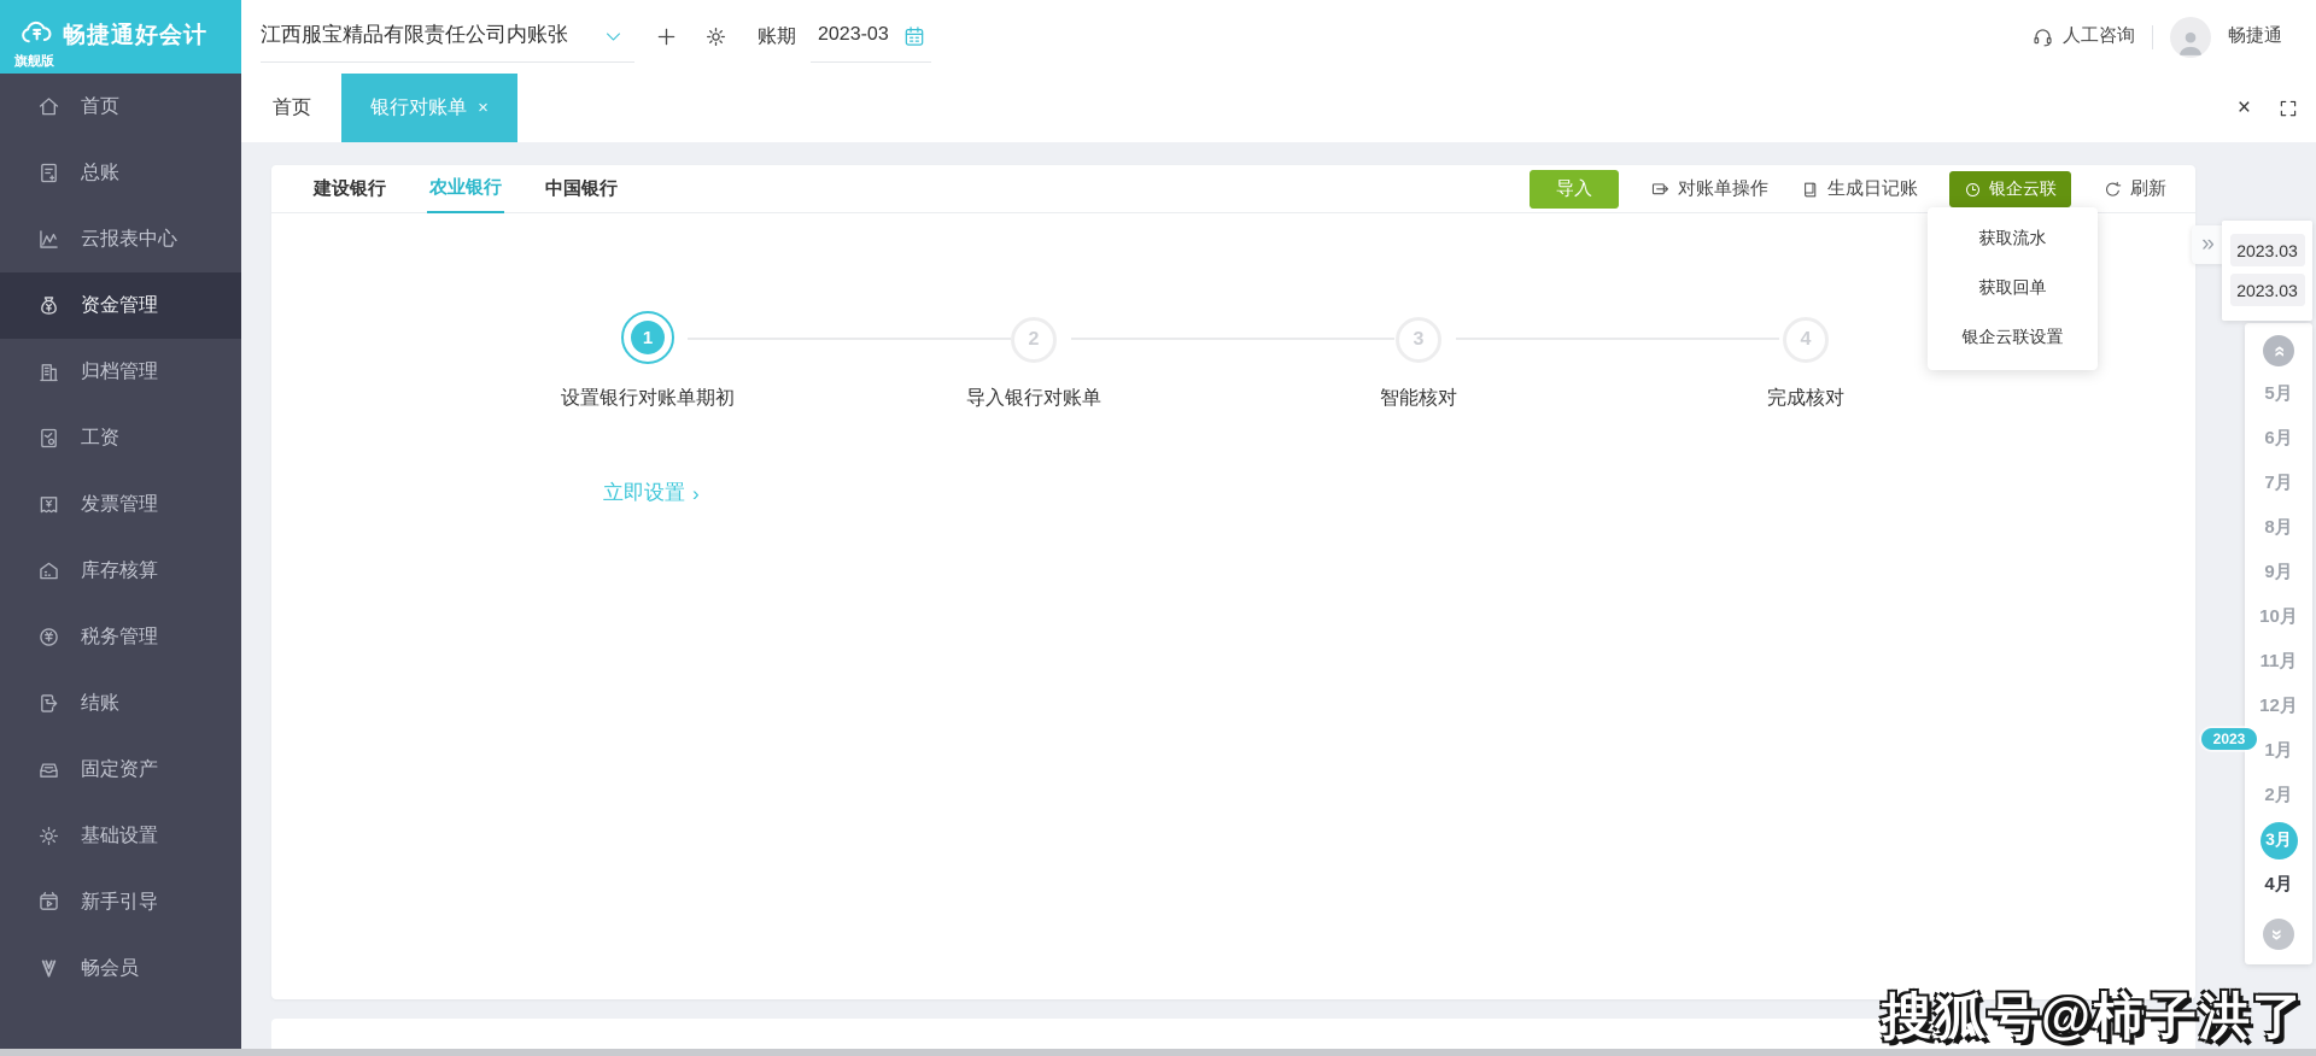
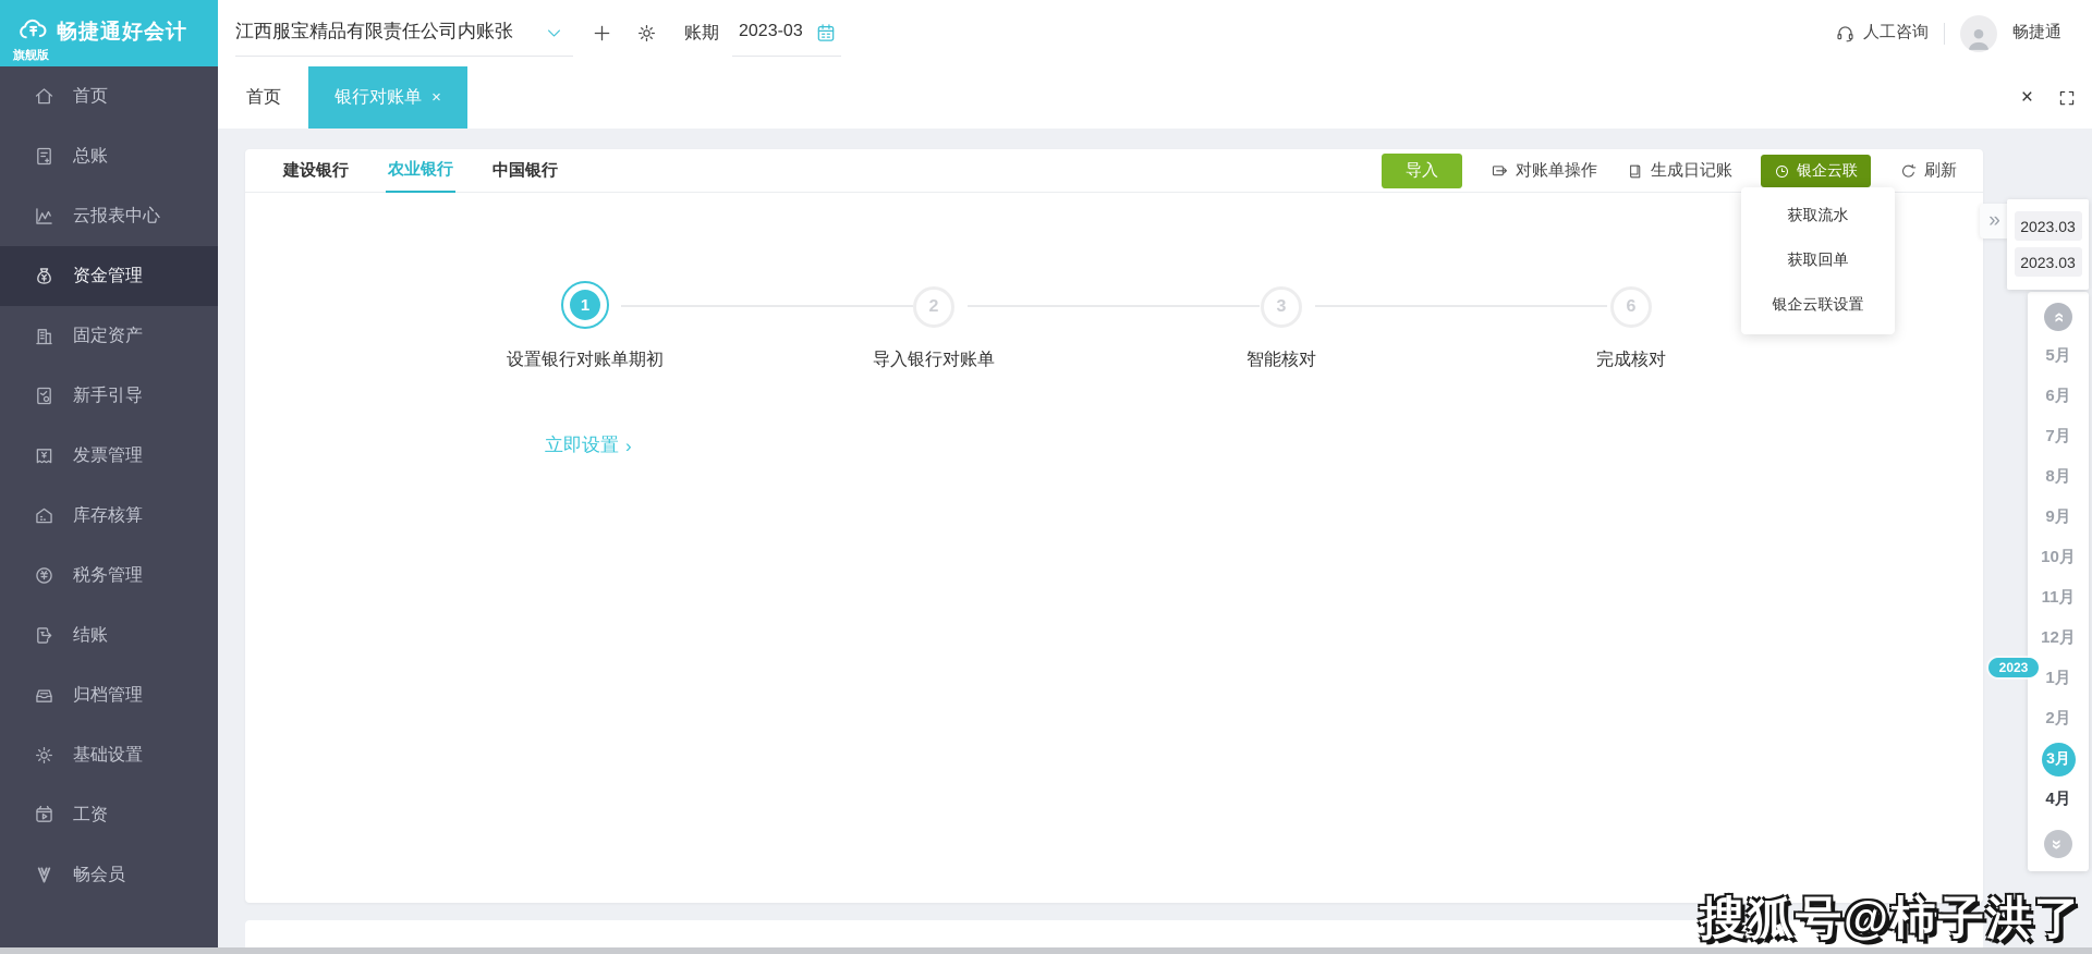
  畅捷通好会计
  旗舰版
  首页
  总账
  云报表中心
  资金管理
- 归档管理
+ 固定资产
- 工资
+ 新手引导
  发票管理
  库存核算
  税务管理
  结账
- 固定资产
+ 归档管理
  基础设置
- 新手引导
+ 工资
  畅会员
  江西服宝精品有限责任公司内账张
  账期
  2023-03
  人工咨询
  畅捷通
  首页
  银行对账单
  ×
  ×
  建设银行
  农业银行
  中国银行
  导入
  对账单操作
  生成日记账
  银企云联
  刷新
  1
  设置银行对账单期初
  2
  导入银行对账单
  3
  智能核对
- 4
+ 6
  完成核对
  立即设置
  ›
  获取流水
  获取回单
  银企云联设置
  »
  2023.03
  2023.03
  5月
  6月
  7月
  8月
  9月
  10月
  11月
  12月
  1月
  2月
  3月
  4月
  2023
  搜狐号@柿子洪了
